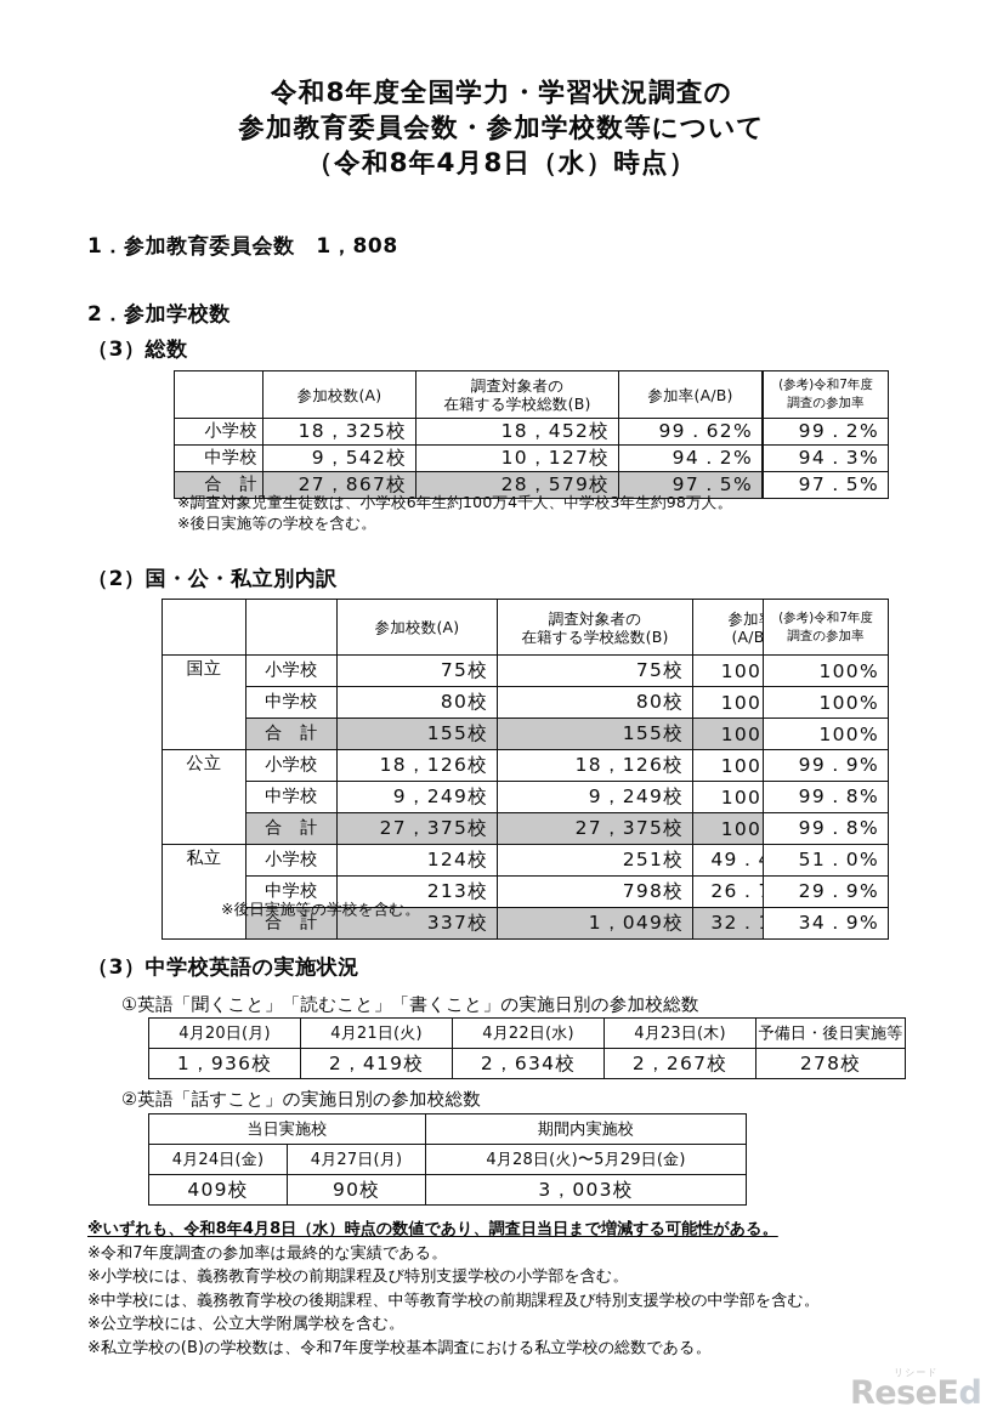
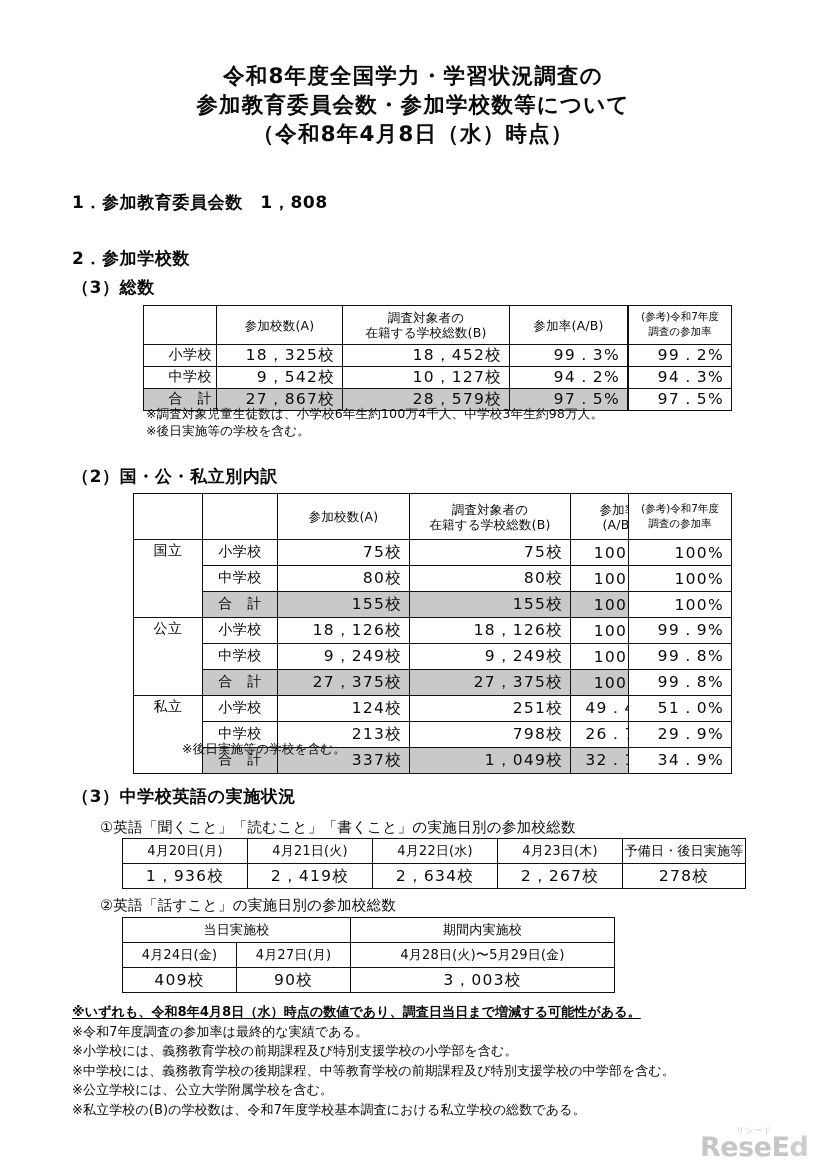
  令和8年度全国学力・学習状況調査の
  参加教育委員会数・参加学校数等について
  （令和8年4月8日（水）時点）
  1．参加教育委員会数 1，808
  2．参加学校数
  （3）総数
  （2）国・公・私立別内訳
  （3）中学校英語の実施状況
  ①英語「聞くこと」「読むこと」「書くこと」の実施日別の参加校総数
  ②英語「話すこと」の実施日別の参加校総数
  	参加校数(A)	調査対象者の 在籍する学校総数(B)	参加率(A/B)
- 小学校	18，325校	18，452校	99．62%
+ 小学校	18，325校	18，452校	99．3%
  中学校	9，542校	10，127校	94．2%
  合 計	27，867校	28，579校	97．5%
  (参考)令和7年度 調査の参加率
  99．2%
  94．3%
  97．5%
  ※調査対象児童生徒数は、小学校6年生約100万4千人、中学校3年生約98万人。
  ※後日実施等の学校を含む。
  		参加校数(A)	調査対象者の 在籍する学校総数(B)	参加 (A/B
  国立	小学校	75校	75校	100
  中学校	80校	80校	100
  合 計	155校	155校	100
  公立	小学校	18，126校	18，126校	100
  中学校	9，249校	9，249校	100
  合 計	27，375校	27，375校	100
  私立	小学校	124校	251校	49．
  中学校	213校	798校	26．
  合 計	337校	1，049校	32．
  (参考)令和7年度 調査の参加率
  100%
  100%
  100%
  99．9%
  99．8%
  99．8%
  51．0%
  29．9%
  34．9%
  ※後日実施等の学校を含む。
  4月20日(月)	4月21日(火)	4月22日(水)	4月23日(木)	予備日・後日実施等
  1，936校	2，419校	2，634校	2，267校	278校
  当日実施校	期間内実施校
  4月24日(金)	4月27日(月)	4月28日(火)〜5月29日(金)
  409校	90校	3，003校
  ※いずれも、令和8年4月8日（水）時点の数値であり、調査日当日まで増減する可能性がある。
  ※令和7年度調査の参加率は最終的な実績である。
  ※小学校には、義務教育学校の前期課程及び特別支援学校の小学部を含む。
  ※中学校には、義務教育学校の後期課程、中等教育学校の前期課程及び特別支援学校の中学部を含む。
  ※公立学校には、公立大学附属学校を含む。
  ※私立学校の(B)の学校数は、令和7年度学校基本調査における私立学校の総数である。
  リシード
  ReseEd
